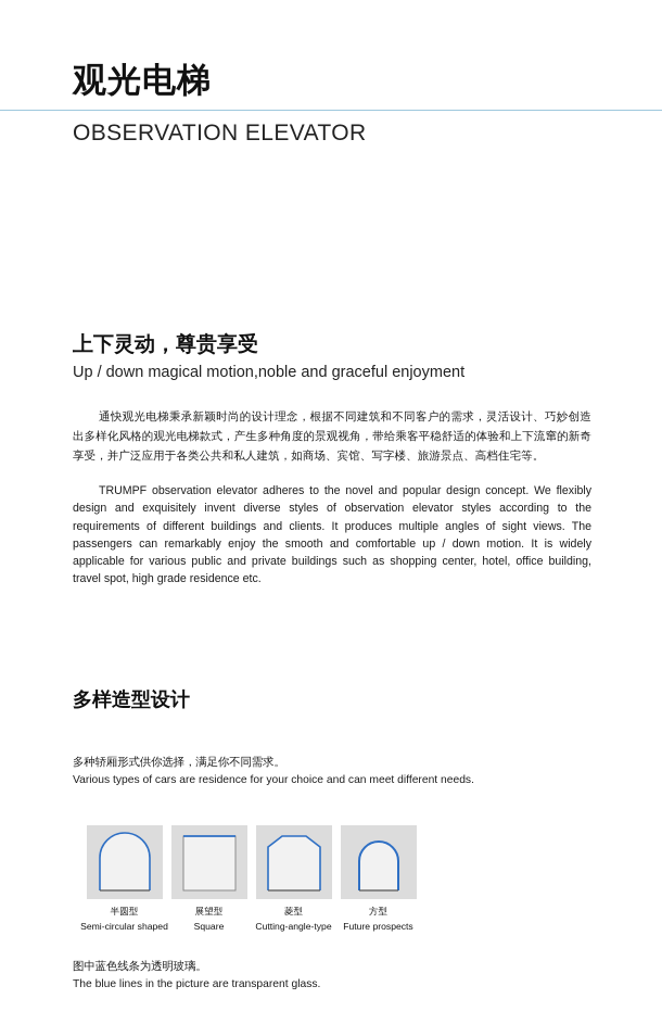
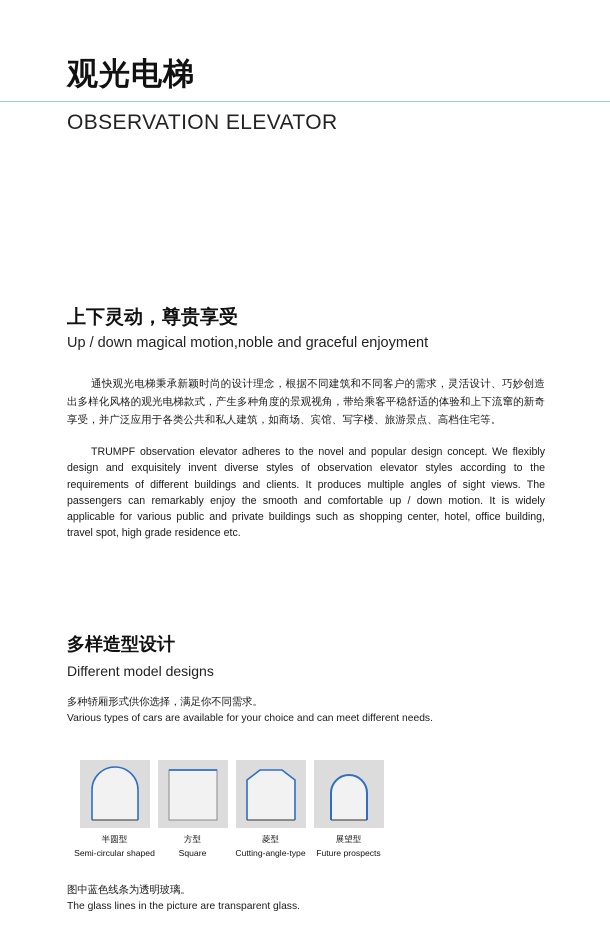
  观光电梯
  OBSERVATION ELEVATOR
  上下灵动，尊贵享受
  Up / down magical motion,noble and graceful enjoyment
  通快观光电梯秉承新颖时尚的设计理念，根据不同建筑和不同客户的需求，灵活设计、巧妙创造出多样化风格的观光电梯款式，产生多种角度的景观视角，带给乘客平稳舒适的体验和上下流窜的新奇享受，并广泛应用于各类公共和私人建筑，如商场、宾馆、写字楼、旅游景点、高档住宅等。
  TRUMPF observation elevator adheres to the novel and popular design concept. We flexibly design and exquisitely invent diverse styles of observation elevator styles according to the requirements of different buildings and clients. It produces multiple angles of sight views. The passengers can remarkably enjoy the smooth and comfortable up / down motion. It is widely applicable for various public and private buildings such as shopping center, hotel, office building, travel spot, high grade residence etc.
  多样造型设计
+ Different model designs
  多种轿厢形式供你选择，满足你不同需求。
- Various types of cars are residence for your choice and can meet different needs.
+ Various types of cars are available for your choice and can meet different needs.
  半圆型
  Semi-circular shaped
- 展望型
+ 方型
  Square
  菱型
  Cutting-angle-type
- 方型
+ 展望型
  Future prospects
  图中蓝色线条为透明玻璃。
- The blue lines in the picture are transparent glass.
+ The glass lines in the picture are transparent glass.
